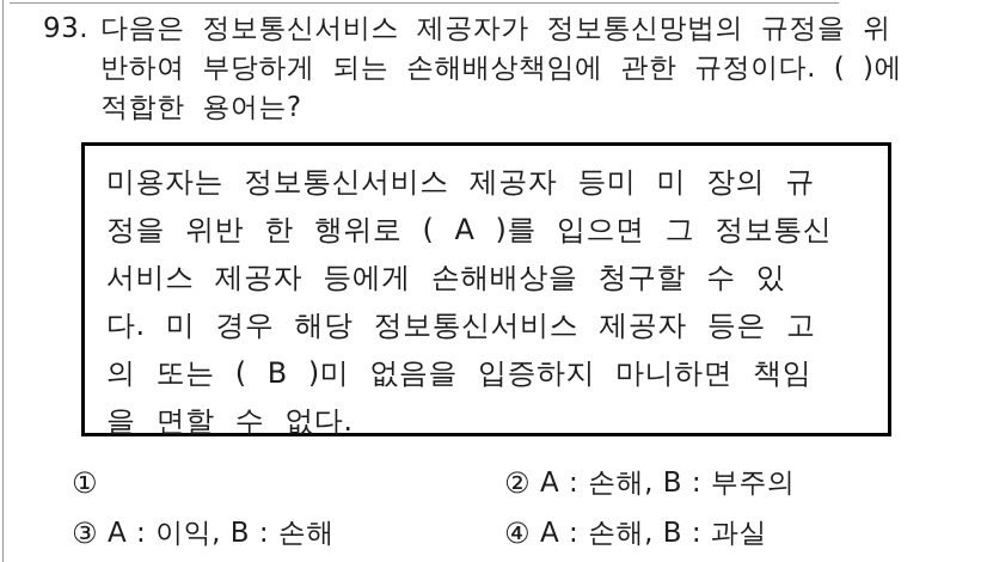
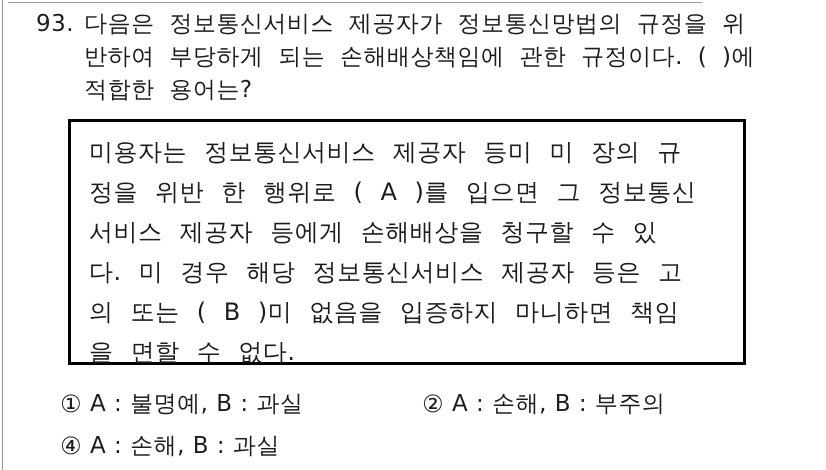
  93.
  다음은 정보통신서비스 제공자가 정보통신망법의 규정을 위
  반하여 부당하게 되는 손해배상책임에 관한 규정이다. ( )에
  적합한 용어는?
  미용자는 정보통신서비스 제공자 등미 미 장의 규
  정을 위반 한 행위로 ( A )를 입으면 그 정보통신
  서비스 제공자 등에게 손해배상을 청구할 수 있
  다. 미 경우 해당 정보통신서비스 제공자 등은 고
  의 또는 ( B )미 없음을 입증하지 마니하면 책임
  을 면할 수 없다.
  ①
+ A : 불명예, B : 과실
  ②
  A : 손해, B : 부주의
- ③
- A : 이익, B : 손해
  ④
  A : 손해, B : 과실
